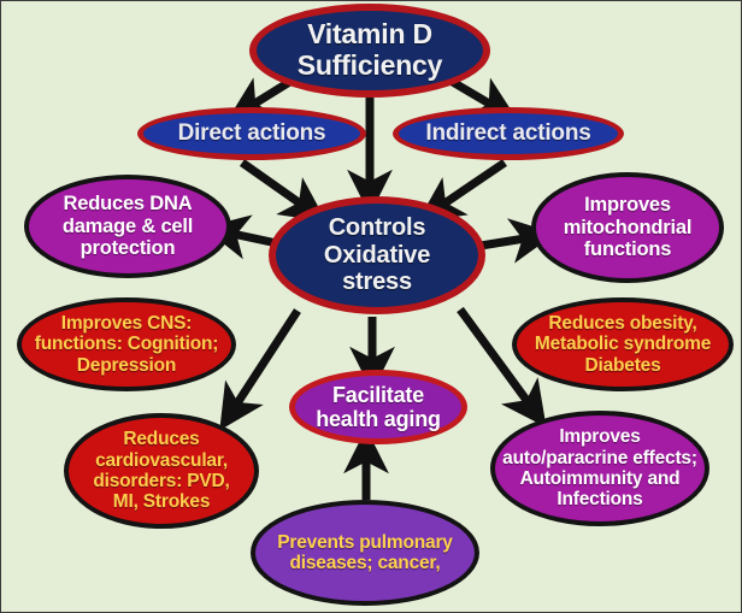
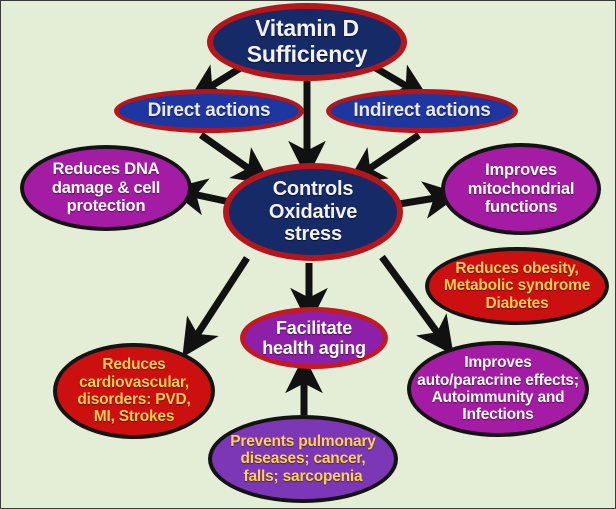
  Vitamin D
  Sufficiency
  Direct actions
  Indirect actions
  Controls
  Oxidative
  stress
  Reduces DNA
  damage & cell
  protection
  Improves
  mitochondrial
  functions
- Improves CNS:
- functions: Cognition;
- Depression
  Reduces obesity,
  Metabolic syndrome
  Diabetes
  Facilitate
  health aging
  Reduces
  cardiovascular,
  disorders: PVD,
  MI, Strokes
  Improves
  auto/paracrine effects;
  Autoimmunity and
  Infections
  Prevents pulmonary
  diseases; cancer,
+ falls; sarcopenia
